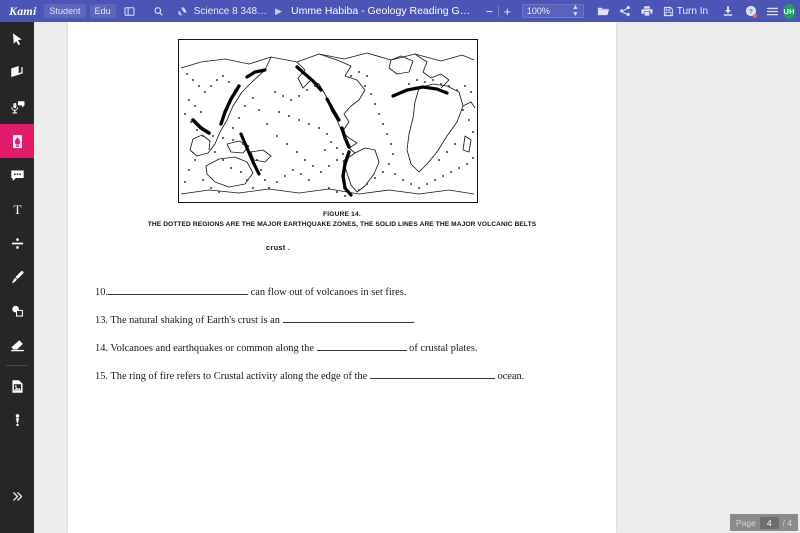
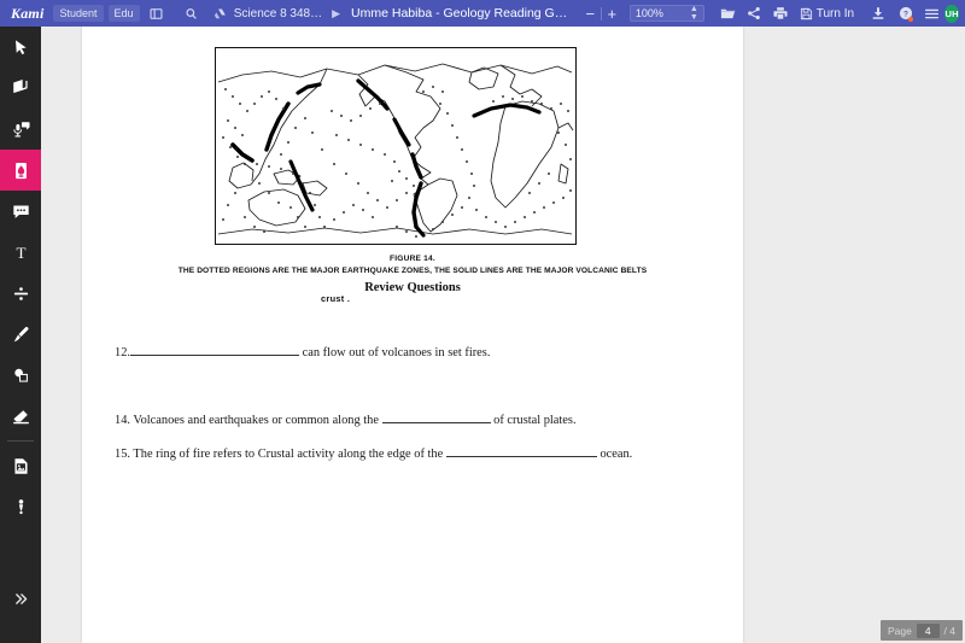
  Kami
  Student
  Edu
  Science 8 348…
  ▶
  Umme Habiba - Geology Reading Guide
  −
  +
  100%
  Turn In
  UH
  T
+ Review Questions
- 10. can flow out of volcanoes in set fires.
+ 12. can flow out of volcanoes in set fires.
- 13. The natural shaking of Earth's crust is an .
  14. Volcanoes and earthquakes or common along the of crustal plates.
  15. The ring of fire refers to Crustal activity along the edge of the ocean.
  crust .
  Page
  4
  / 4
